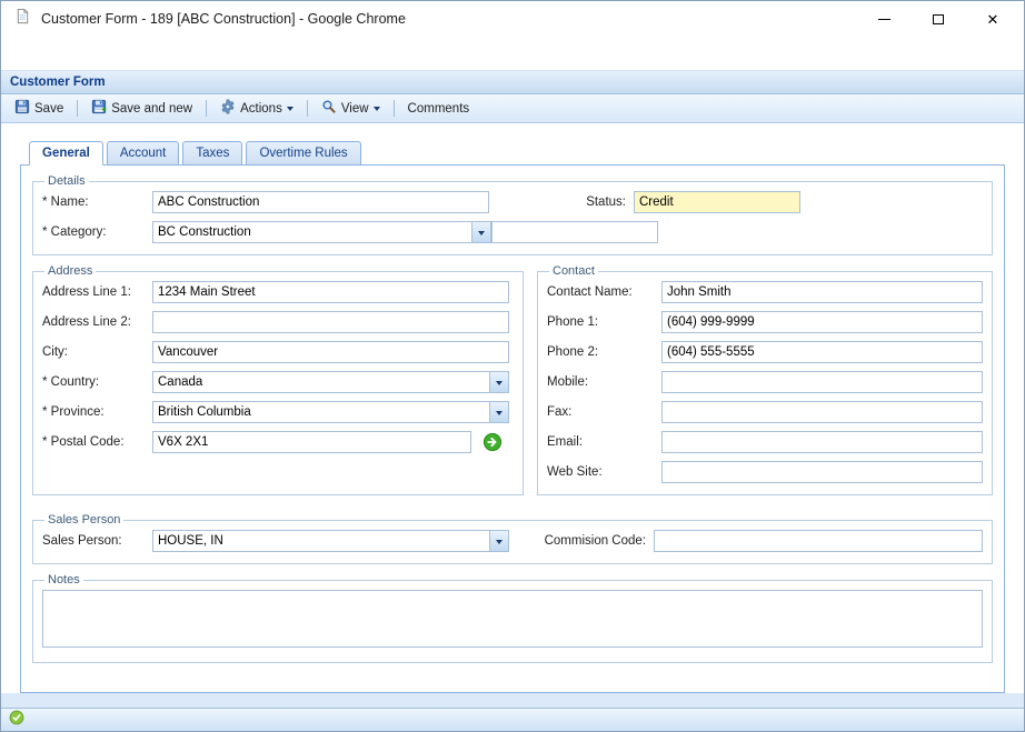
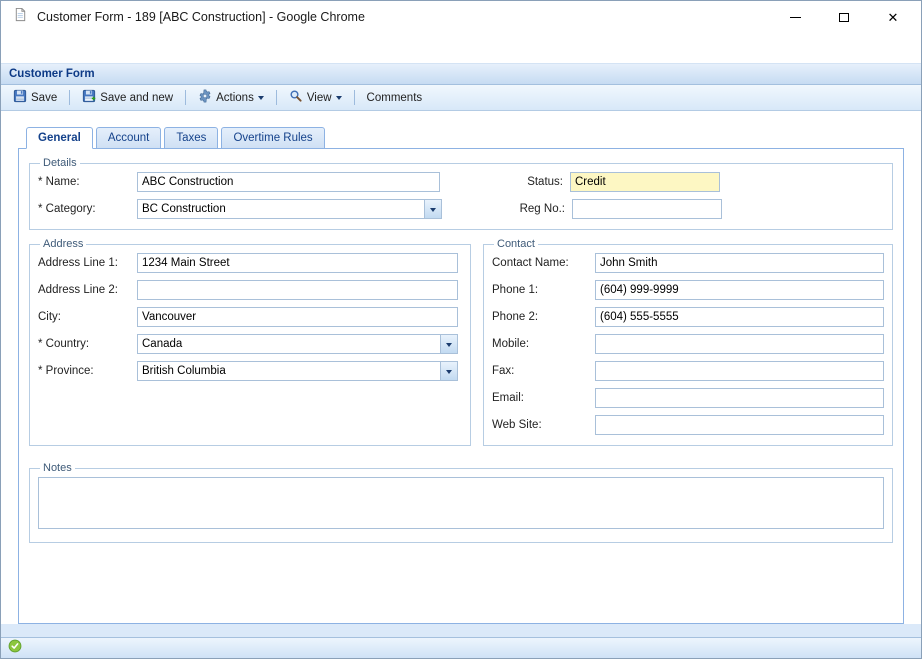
  Customer Form - 189 [ABC Construction] - Google Chrome
  ✕
  Customer Form
  Save
  Save and new
  Actions
  View
  Comments
  General
  Account
  Taxes
  Overtime Rules
  Details
  * Name:
  ABC Construction
  Status:
  Credit
  * Category:
  BC Construction
+ Reg No.:
  Address
  Address Line 1:
  1234 Main Street
  Address Line 2:
  City:
  Vancouver
  * Country:
  Canada
  * Province:
  British Columbia
- * Postal Code:
- V6X 2X1
  Contact
  Contact Name:
  John Smith
  Phone 1:
  (604) 999-9999
  Phone 2:
  (604) 555-5555
  Mobile:
  Fax:
  Email:
  Web Site:
- Sales Person
- Sales Person:
- HOUSE, IN
- Commision Code:
  Notes
